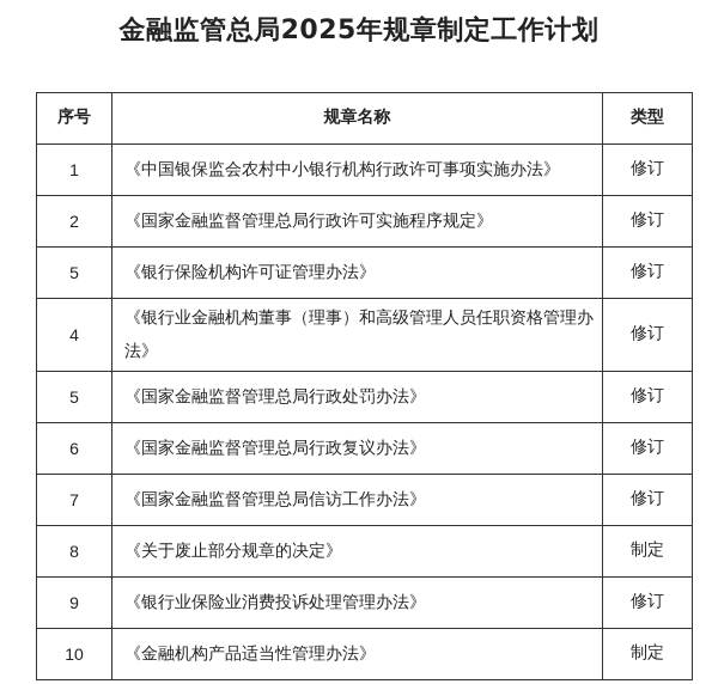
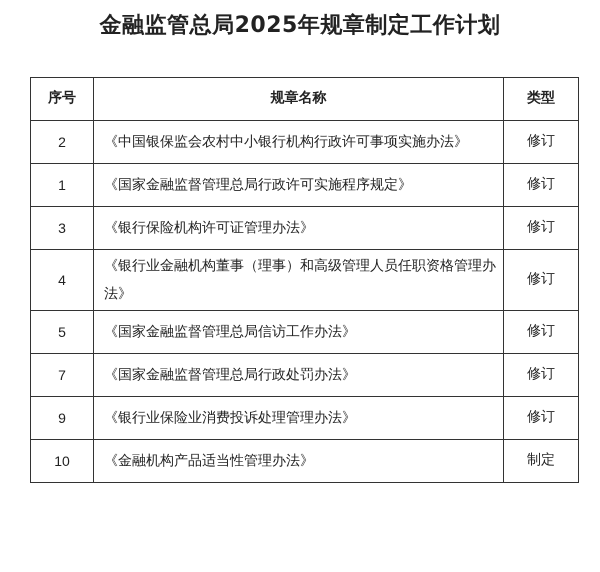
  金融监管总局2025年规章制定工作计划
  序号	规章名称	类型
- 1	《中国银保监会农村中小银行机构行政许可事项实施办法》	修订
+ 2	《中国银保监会农村中小银行机构行政许可事项实施办法》	修订
- 2	《国家金融监督管理总局行政许可实施程序规定》	修订
+ 1	《国家金融监督管理总局行政许可实施程序规定》	修订
- 5	《银行保险机构许可证管理办法》	修订
+ 3	《银行保险机构许可证管理办法》	修订
  4	《银行业金融机构董事（理事）和高级管理人员任职资格管理办法》	修订
- 5	《国家金融监督管理总局行政处罚办法》	修订
+ 5	《国家金融监督管理总局信访工作办法》	修订
- 6	《国家金融监督管理总局行政复议办法》	修订
- 7	《国家金融监督管理总局信访工作办法》	修订
+ 7	《国家金融监督管理总局行政处罚办法》	修订
- 8	《关于废止部分规章的决定》	制定
  9	《银行业保险业消费投诉处理管理办法》	修订
  10	《金融机构产品适当性管理办法》	制定
